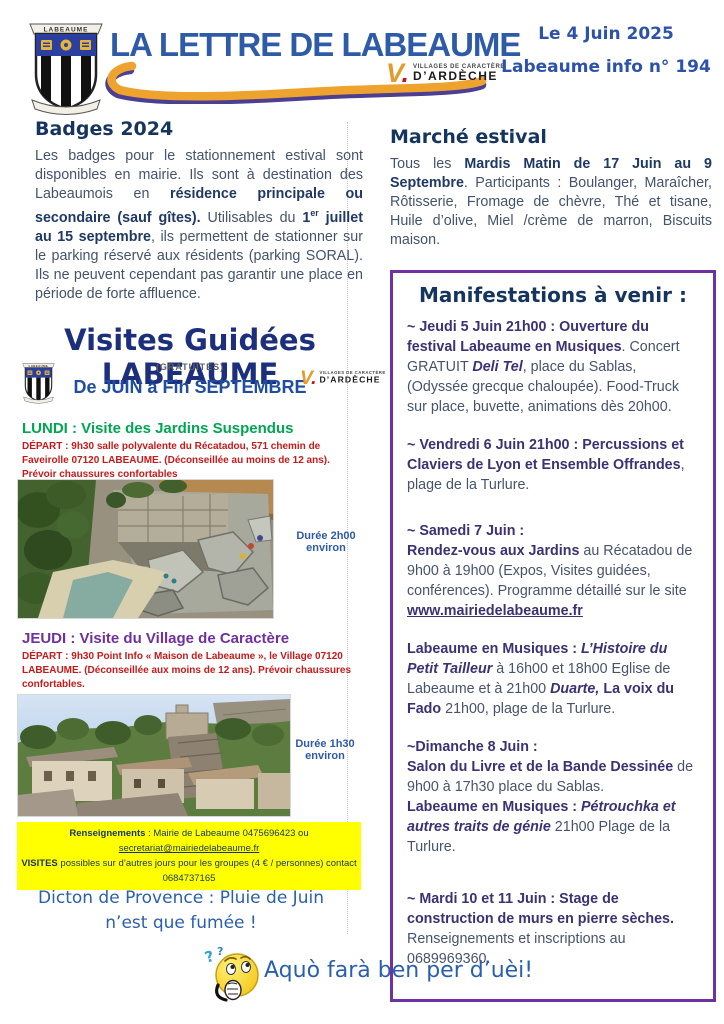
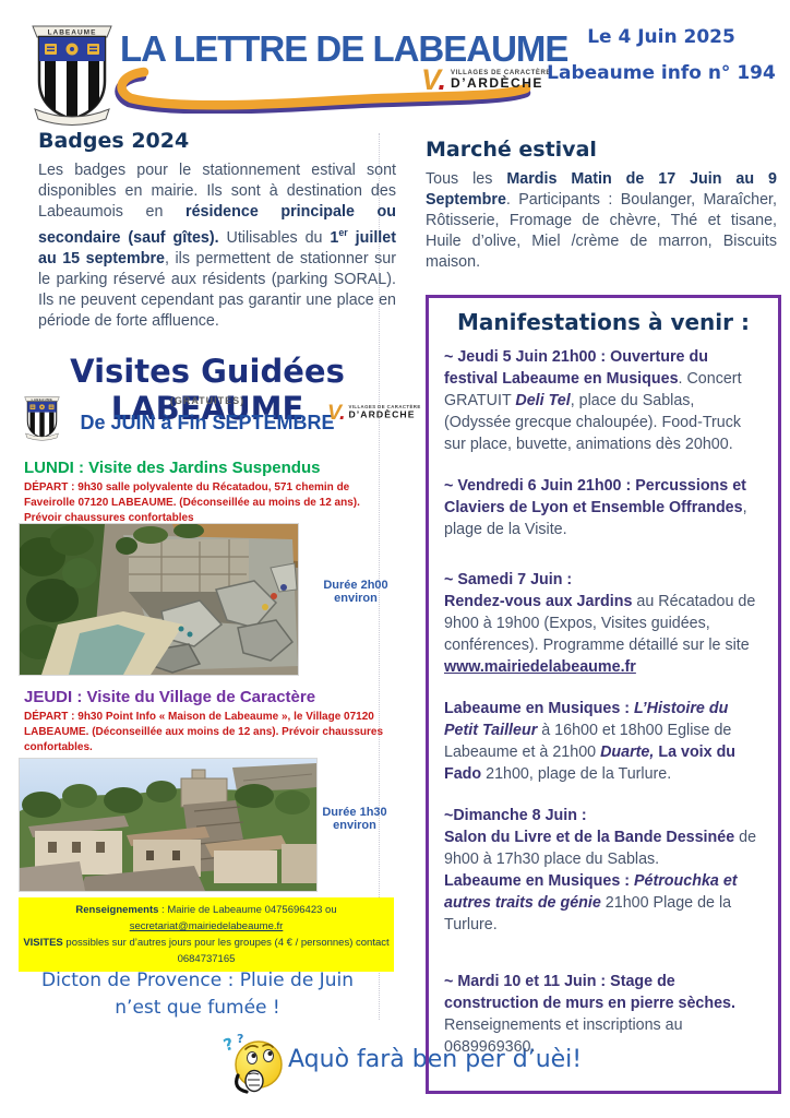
  LA LETTRE DE LABEAUME
  V.
  D’ARDÈCHE
  Le 4 Juin 2025
  Labeaume info n° 194
  Badges 2024
  Les badges pour le stationnement estival sont disponibles en mairie. Ils sont à destination des Labeaumois en résidence principale ou secondaire (sauf gîtes). Utilisables du 1er juillet au 15 septembre, ils permettent de stationner sur le parking réservé aux résidents (parking SORAL). Ils ne peuvent cependant pas garantir une place en période de forte affluence.
  Visites Guidées LABEAUME
  (GRATUITES)
  De JUIN à Fin SEPTEMBRE
  V.
  D’ARDÈCHE
  LUNDI : Visite des Jardins Suspendus
  DÉPART : 9h30 salle polyvalente du Récatadou, 571 chemin de Faveirolle 07120 LABEAUME. (Déconseillée au moins de 12 ans). Prévoir chaussures confortables
  Durée 2h00 environ
  JEUDI : Visite du Village de Caractère
  DÉPART : 9h30 Point Info « Maison de Labeaume », le Village 07120 LABEAUME. (Déconseillée aux moins de 12 ans). Prévoir chaussures confortables.
  Durée 1h30 environ
  Renseignements : Mairie de Labeaume 0475696423 ou secretariat@mairiedelabeaume.fr
  VISITES possibles sur d’autres jours pour les groupes (4 € / personnes) contact 0684737165
  Dicton de Provence : Pluie de Juin n’est que fumée !
  ?
  Aquò farà ben per d’uèi!
  Marché estival
  Tous les Mardis Matin de 17 Juin au 9 Septembre. Participants : Boulanger, Maraîcher, Rôtisserie, Fromage de chèvre, Thé et tisane, Huile d’olive, Miel /crème de marron, Biscuits maison.
  Manifestations à venir :
  ~ Jeudi 5 Juin 21h00 : Ouverture du festival Labeaume en Musiques. Concert GRATUIT Deli Tel, place du Sablas, (Odyssée grecque chaloupée). Food-Truck sur place, buvette, animations dès 20h00.
- ~ Vendredi 6 Juin 21h00 : Percussions et Claviers de Lyon et Ensemble Offrandes, plage de la Turlure.
+ ~ Vendredi 6 Juin 21h00 : Percussions et Claviers de Lyon et Ensemble Offrandes, plage de la Visite.
  ~ Samedi 7 Juin :
  Rendez-vous aux Jardins au Récatadou de 9h00 à 19h00 (Expos, Visites guidées, conférences). Programme détaillé sur le site www.mairiedelabeaume.fr
  Labeaume en Musiques : L’Histoire du Petit Tailleur à 16h00 et 18h00 Eglise de Labeaume et à 21h00 Duarte, La voix du Fado 21h00, plage de la Turlure.
  ~Dimanche 8 Juin :
  Salon du Livre et de la Bande Dessinée de 9h00 à 17h30 place du Sablas.
  Labeaume en Musiques : Pétrouchka et autres traits de génie 21h00 Plage de la Turlure.
  ~ Mardi 10 et 11 Juin : Stage de construction de murs en pierre sèches.
  Renseignements et inscriptions au 0689969360.
